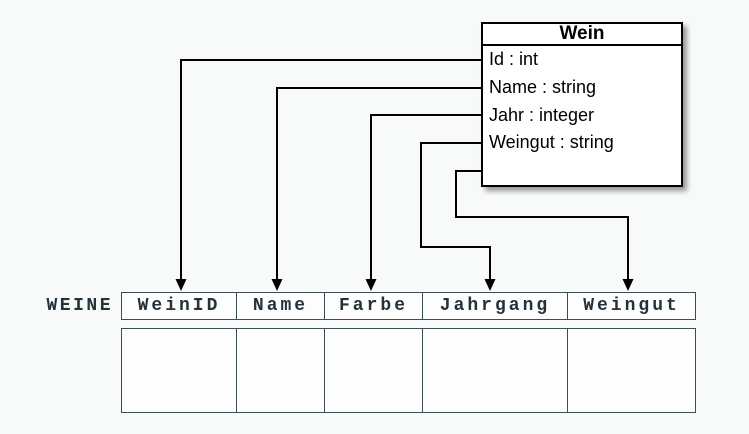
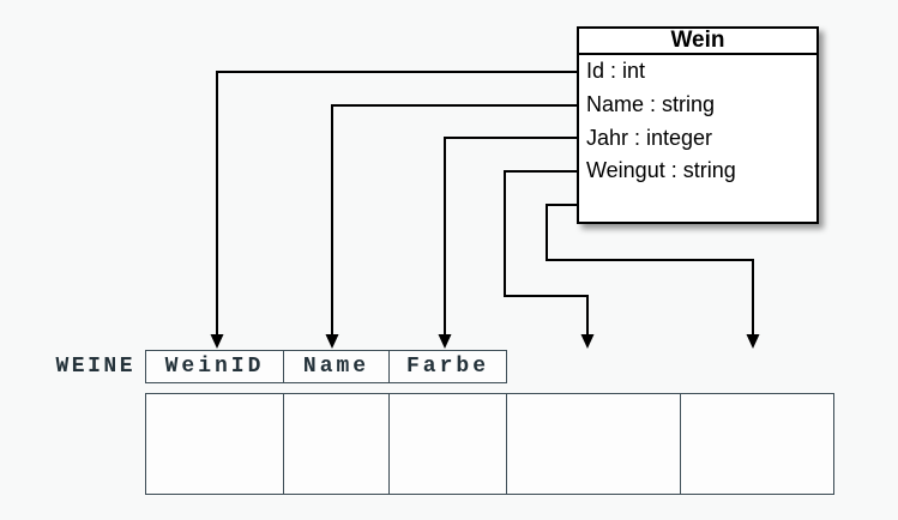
  Wein
  Id : int
  Name : string
  Jahr : integer
  Weingut : string
  WEINE
  WeinID
  Name
  Farbe
- Jahrgang
- Weingut
